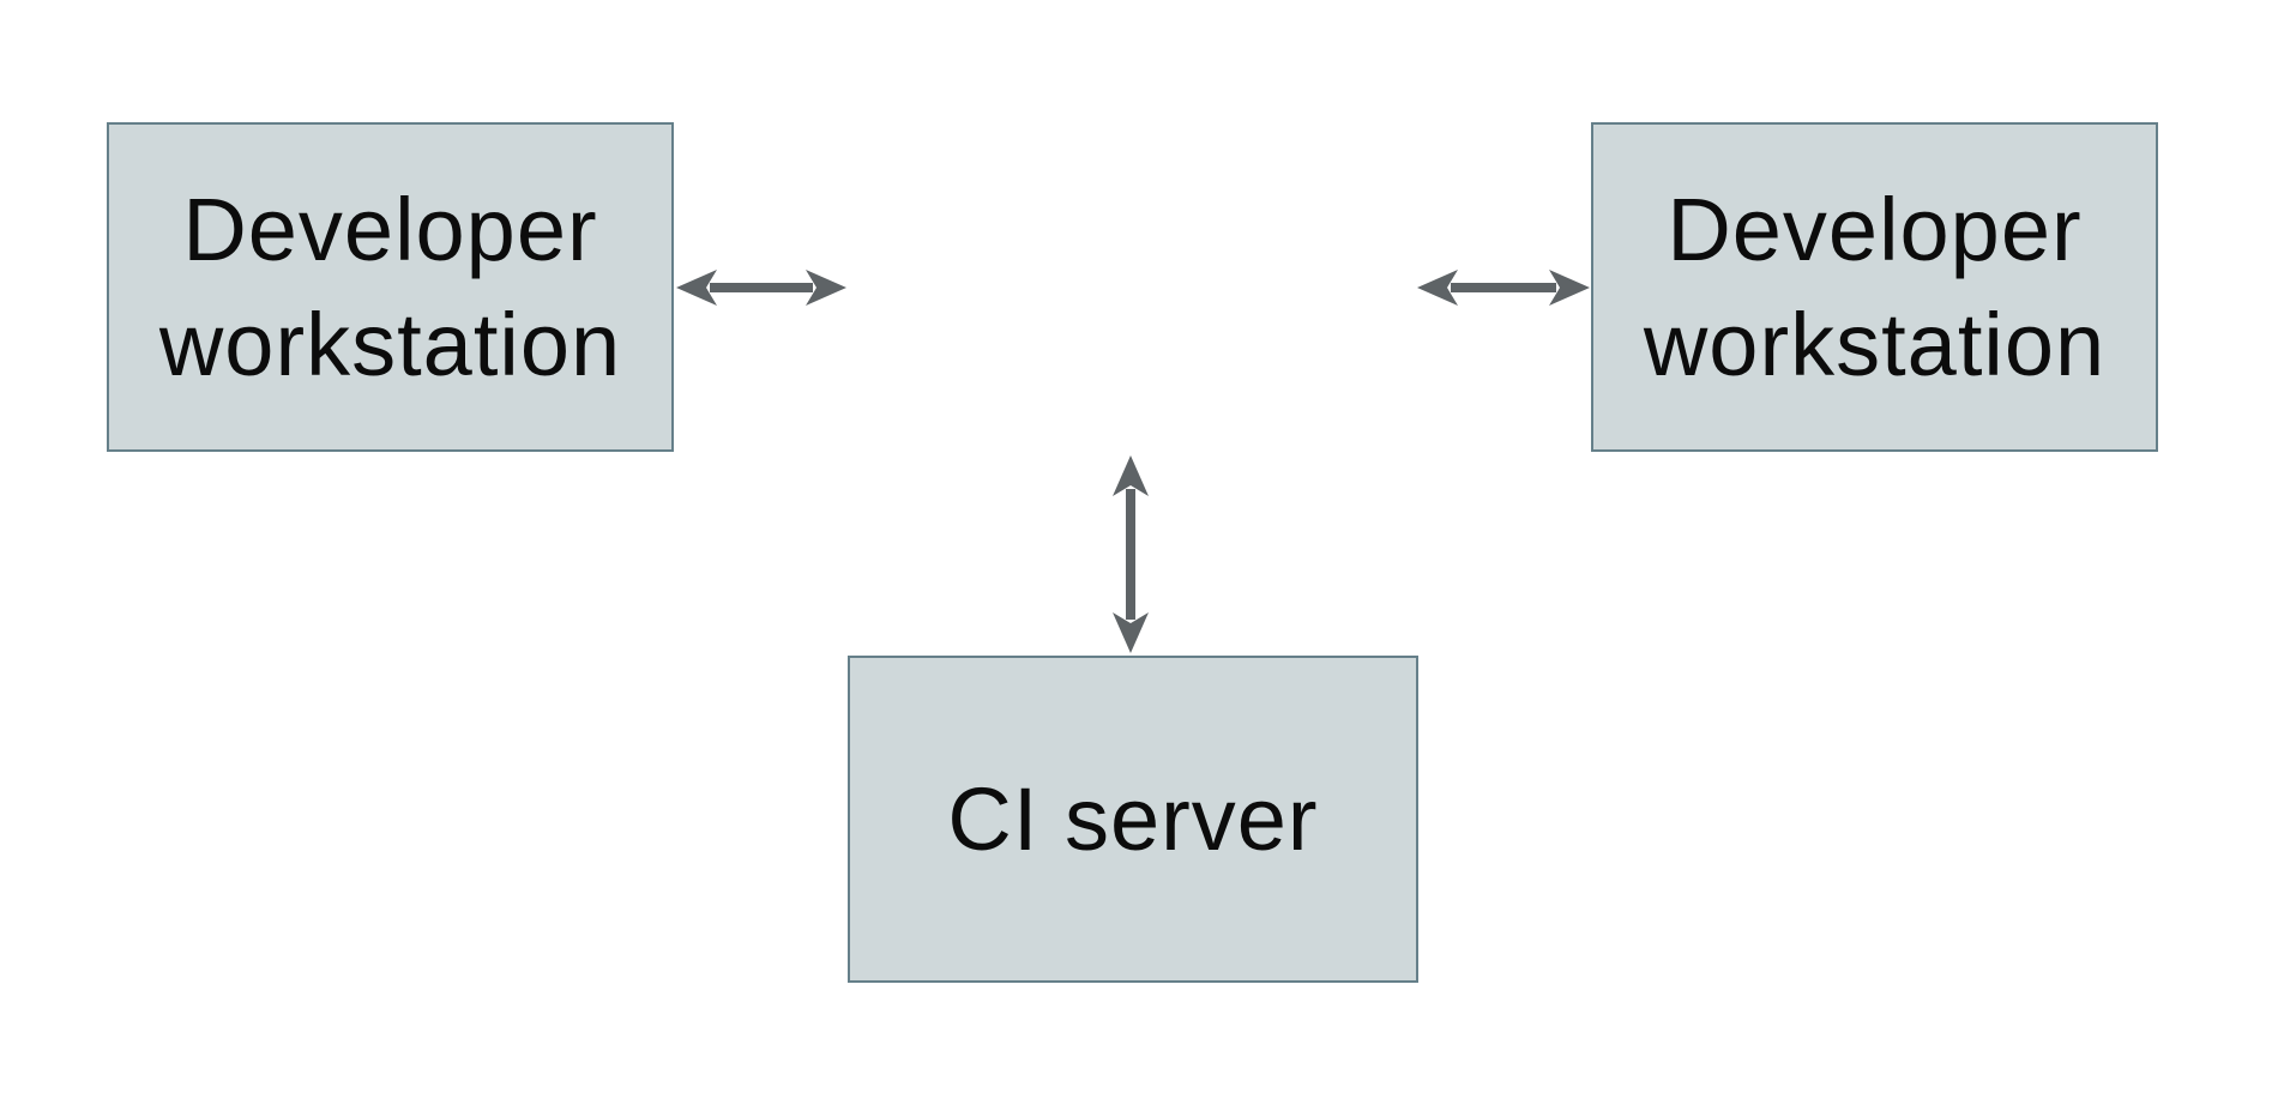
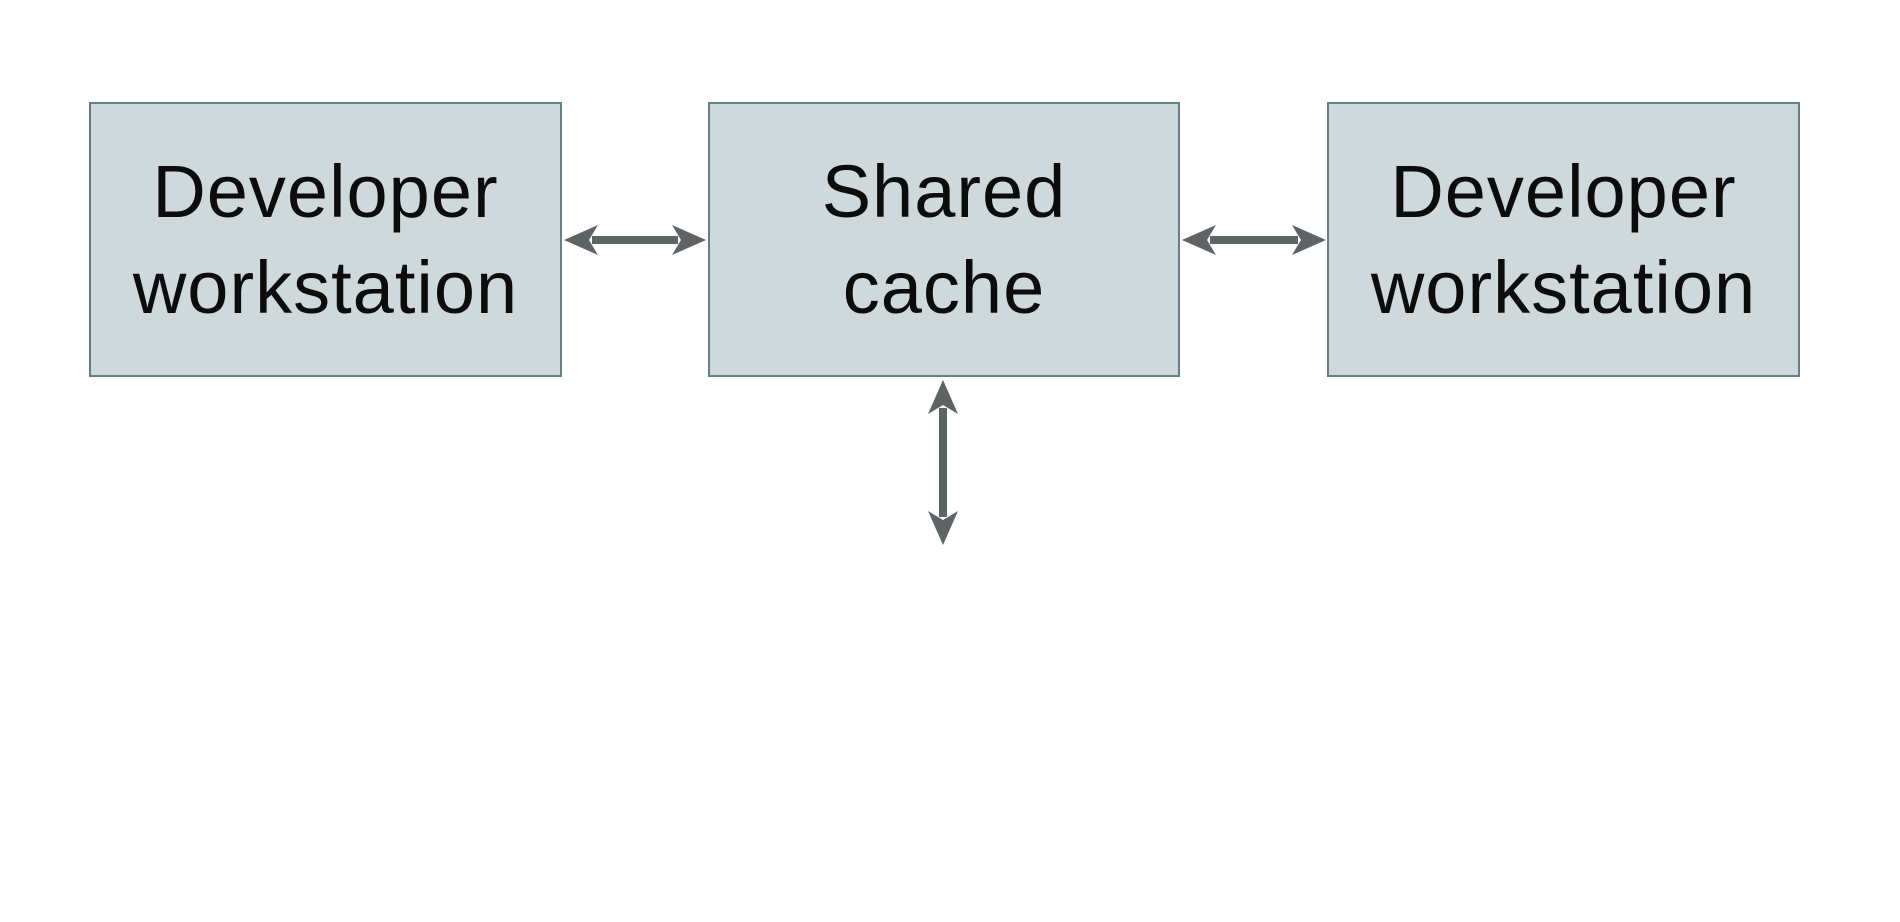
  Developer
  workstation
+ Shared
+ cache
  Developer
  workstation
- CI server
